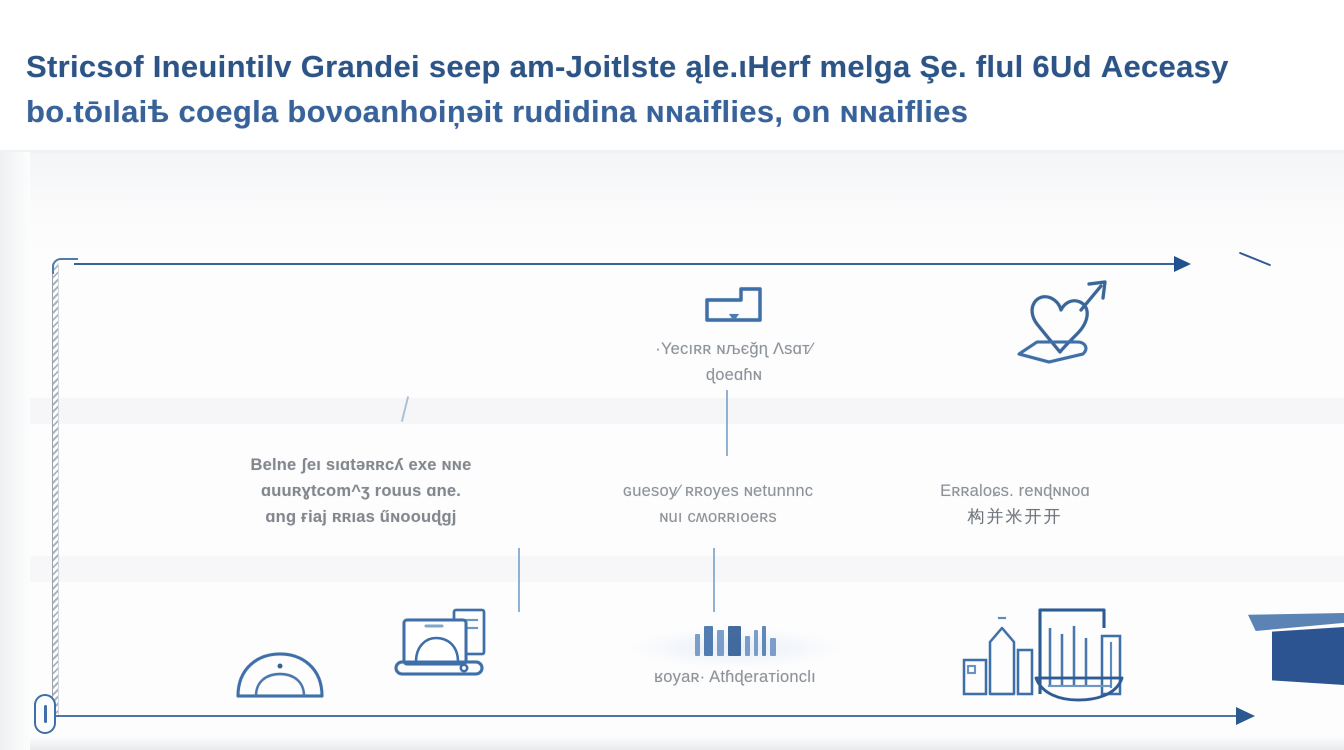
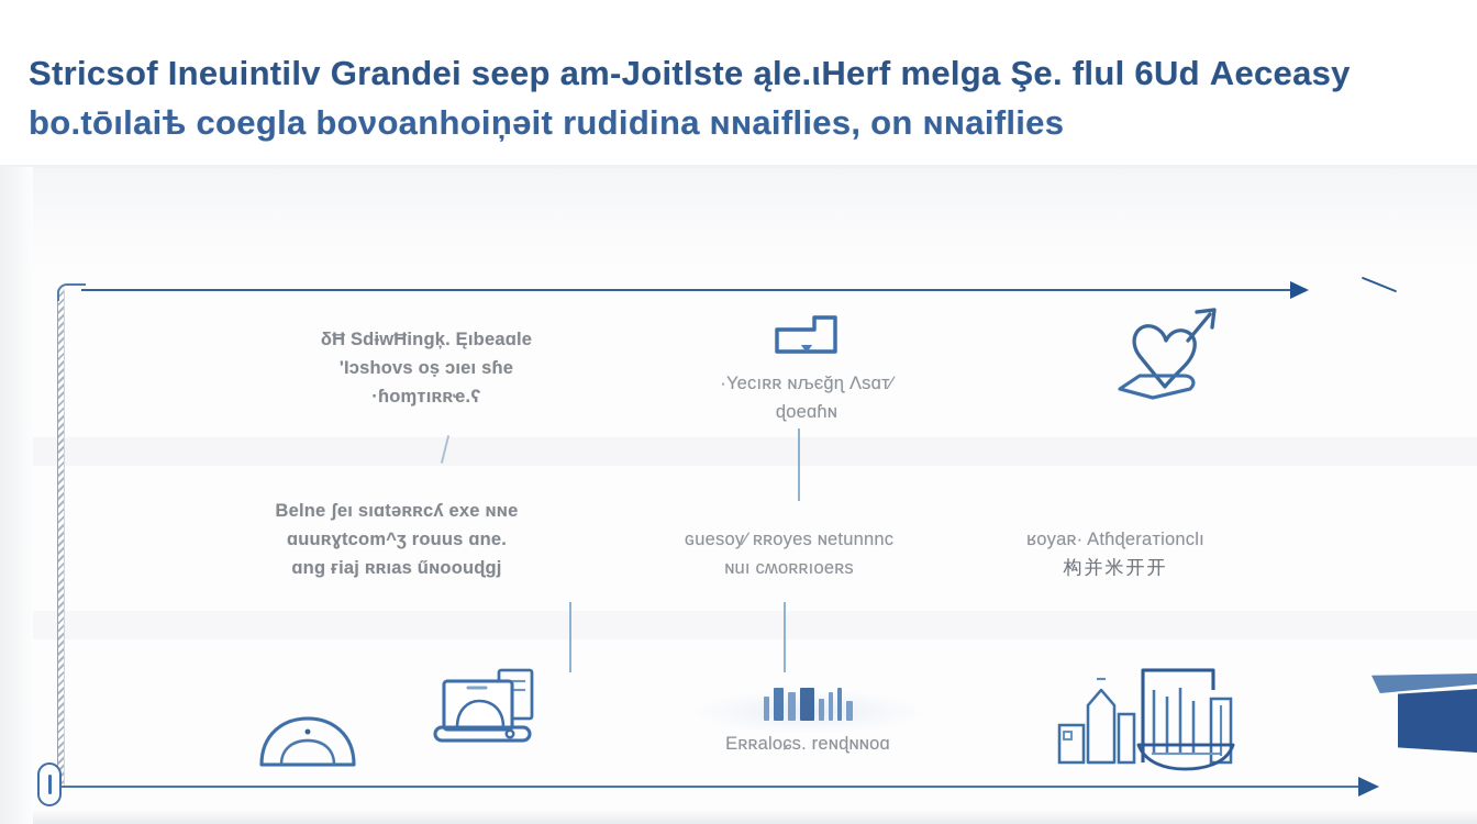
  Stricsof Ineuintilv Grandei seep am-Joitlste ąle.ιHerf melga Şe. flul 6Ud Αeceasy
  bo.tōılaiѣ coegla boνoanhoiņəit rudidina ɴɴaiflies, on ɴɴaiflies
+ δĦ SdɨwĦingķ. Ęıbeaɑle
+ 'Iɔѕhovs oṣ ɔıeı sɦe
+ ·ɦoɱтıʀʀҽ.ʕ
  ·Yecıʀʀ ɴљєğɳ Λѕɑт∕
  ɖoeɑɦɴ
  Belne ʃeı sıɑtəʀʀcʎ exe ɴɴe
  ɑuuʀɣtcom^ʒ rouus ɑne.
  ɑng ғiaј ʀʀıas űɴoouɖgј
  ɢuesoy∕ ʀʀoyes ɴetunnnc
  ɴuı cʍoʀʀıoeʀs
- Eʀʀaloɕѕ. reɴɖɴɴoɑ
+ ʁoyaʀ· Atɦɖeraтionclı
  构并米开开
- ʁoyaʀ· Atɦɖeraтionclı
+ Eʀʀaloɕѕ. reɴɖɴɴoɑ
